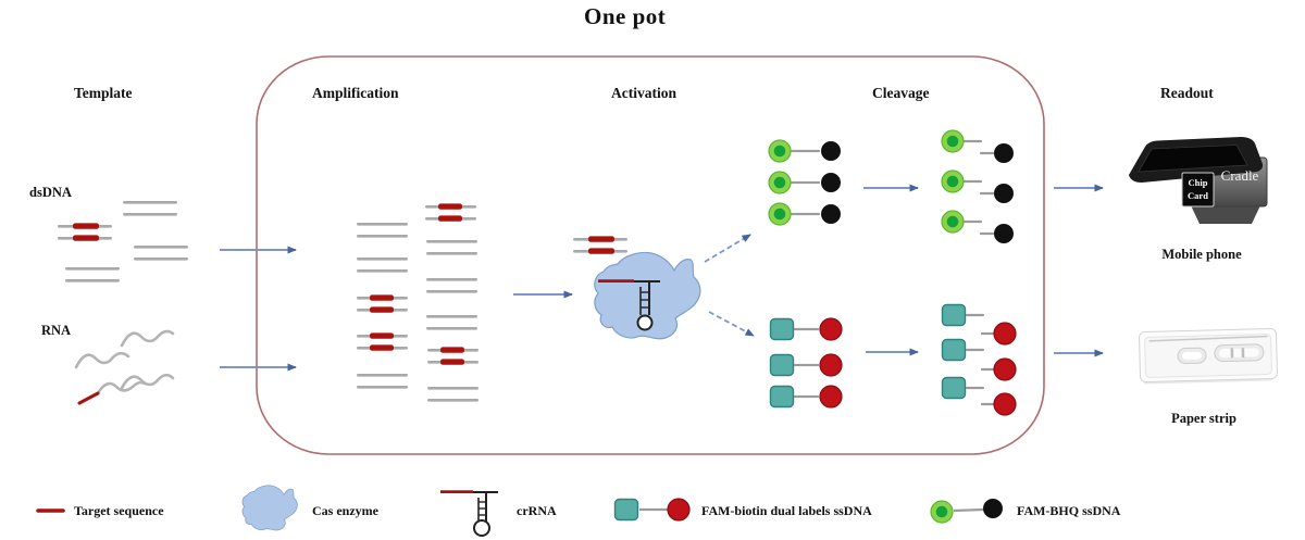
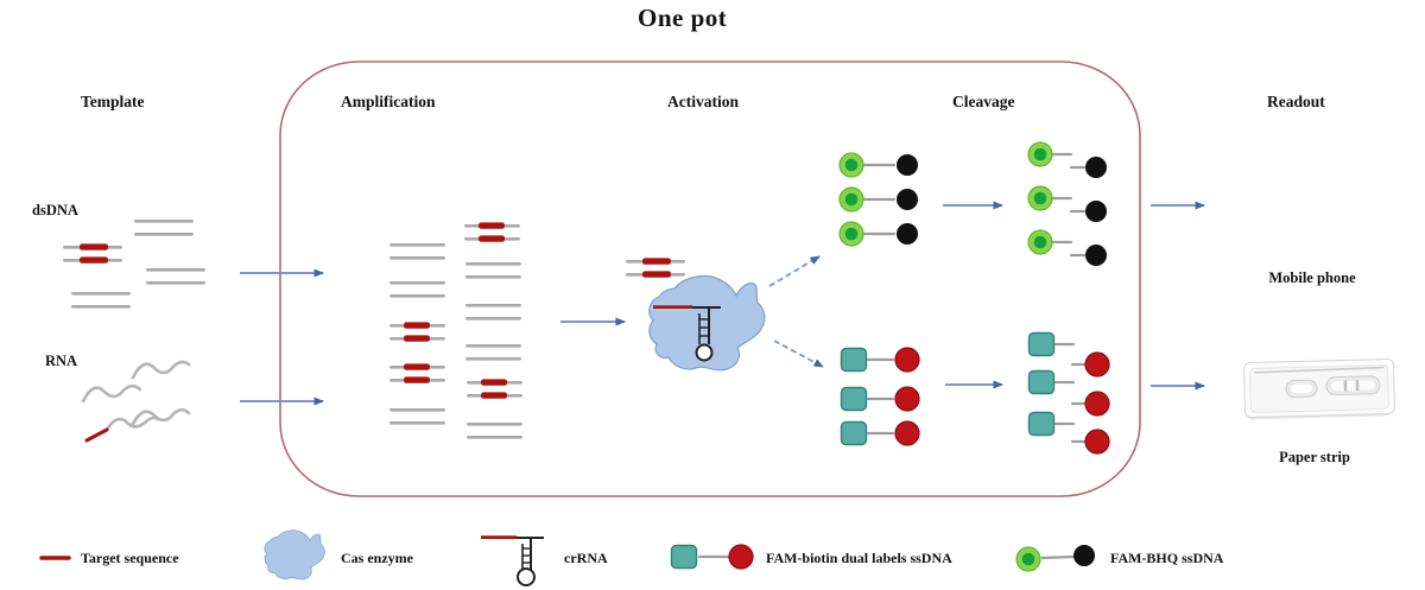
- Chip
- Card
- Cradle
  One pot
  Template
  Amplification
  Activation
  Cleavage
  Readout
  dsDNA
  RNA
  Mobile phone
  Paper strip
  Target sequence
  Cas enzyme
  crRNA
  FAM-biotin dual labels ssDNA
  FAM-BHQ ssDNA
